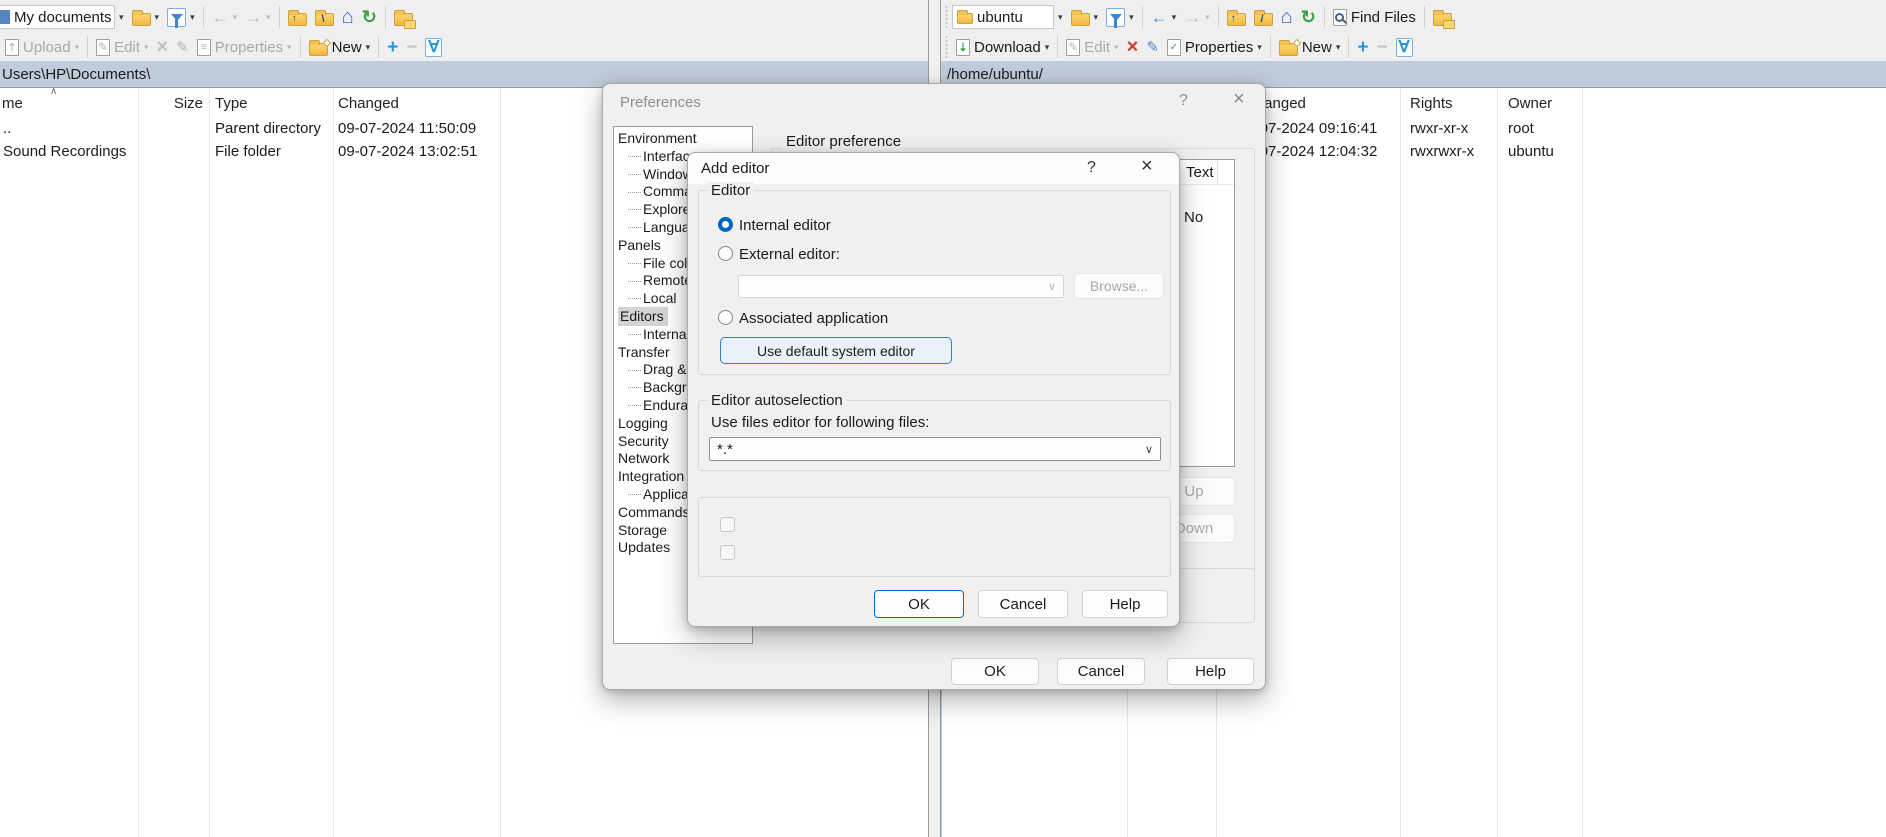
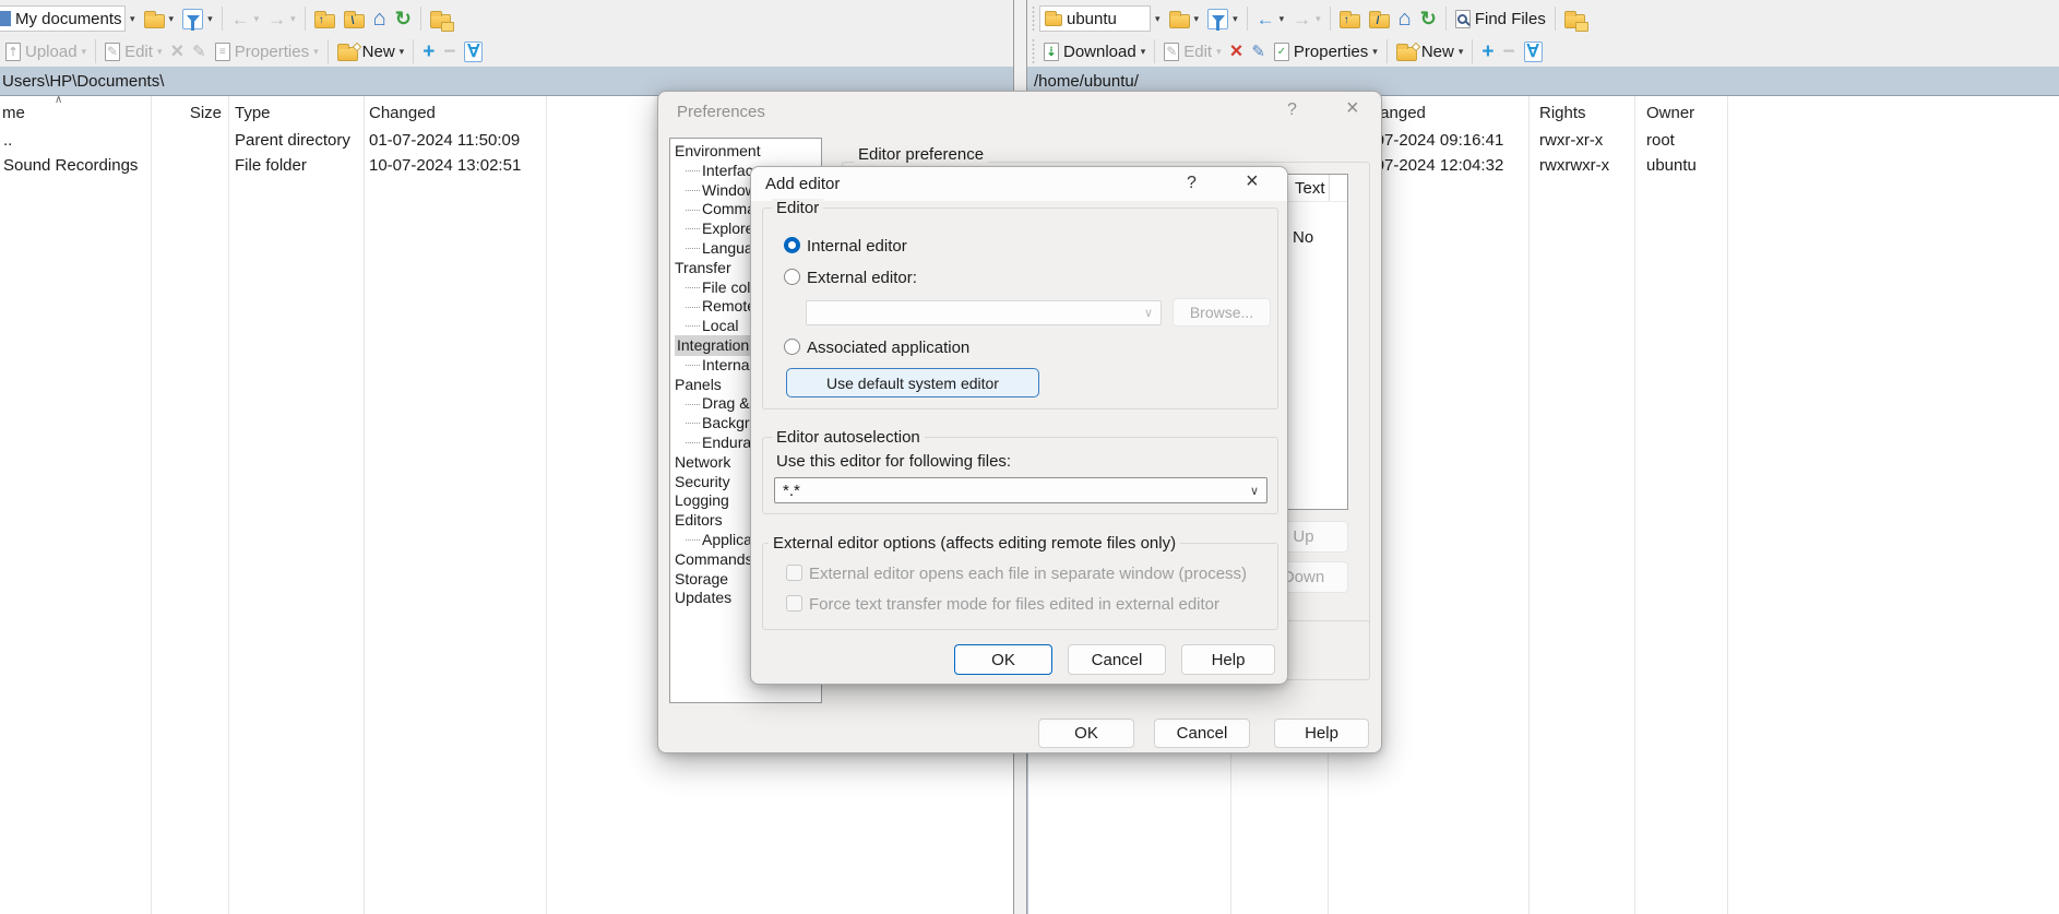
  My documents
  ▾
  ▾
  ▾
  ←
  ▾
  →
  ▾
  ↑
  \
  ⌂
  ↻
  ⇡
  Upload
  ▾
  ✎
  Edit
  ▾
  ×
  ✎
  ≡
  Properties
  ▾
  New
  ▾
  +
  −
  ∀
  ubuntu
  ▾
  ▾
  ▾
  ←
  ▾
  →
  ▾
  ↑
  /
  ⌂
  ↻
  Find Files
  ⇣
  Download
  ▾
  ✎
  Edit
  ▾
  ×
  ✎
  ✓
  Properties
  ▾
  New
  ▾
  +
  −
  ∀
  Users\HP\Documents\
  /home/ubuntu/
  me
  ∧
  Size
  Type
  Changed
  ..
  Parent directory
- 09-07-2024 11:50:09
+ 01-07-2024 11:50:09
  Sound Recordings
  File folder
- 09-07-2024 13:02:51
+ 10-07-2024 13:02:51
  anged
  Rights
  Owner
  7-2024 09:16:41
  rwxr-xr-x
  root
  7-2024 12:04:32
  rwxrwxr-x
  ubuntu
  Preferences
  ?
  ×
  Environment
  Interfac
  Windo
  Explor
- Panels
+ Transfer
  File col
  Remot
  Local
- Editors
+ Integration
- Transfer
+ Panels
- Logging
+ Network
  Security
- Network
+ Logging
- Integration
+ Editors
  Command
  Storage
  Updates
  Editor preference
  Text
  No
  Up
  Down
  OK
  Cancel
  Help
  Add editor
  ?
  ×
  Editor
  Internal editor
  External editor:
  ∨
  Browse...
  Associated application
  Use default system editor
  Editor autoselection
- Use files editor for following files:
+ Use this editor for following files:
  *.*
  ∨
+ External editor options (affects editing remote files only)
+ External editor opens each file in separate window (process)
+ Force text transfer mode for files edited in external editor
  OK
  Cancel
  Help
